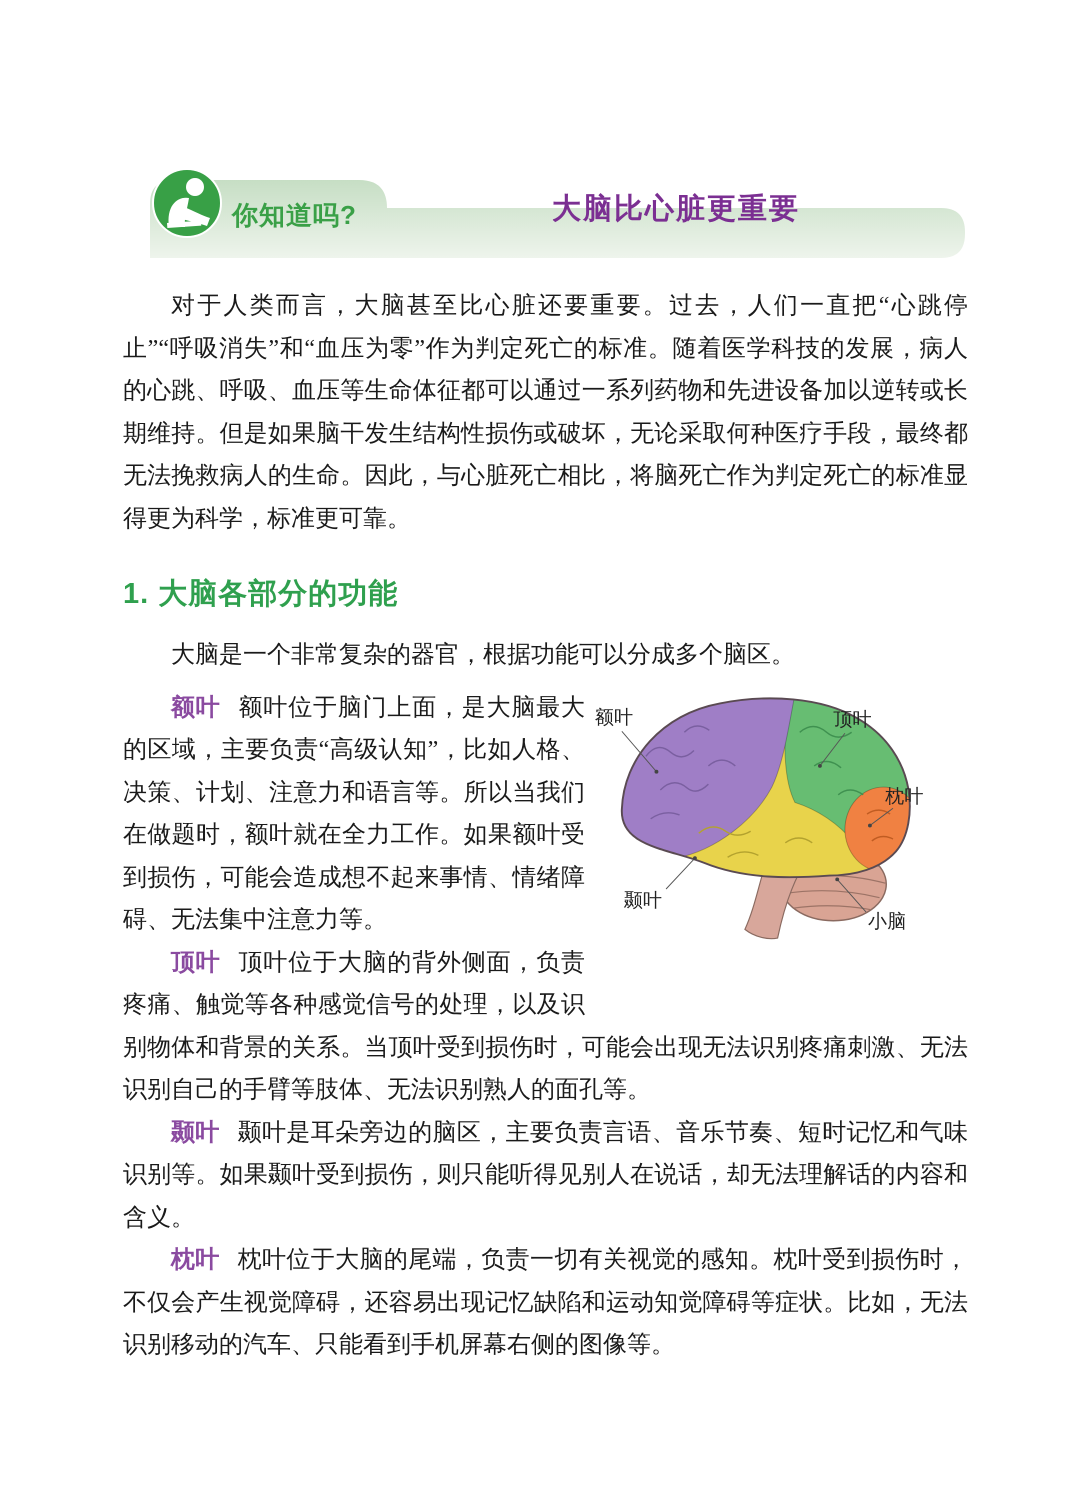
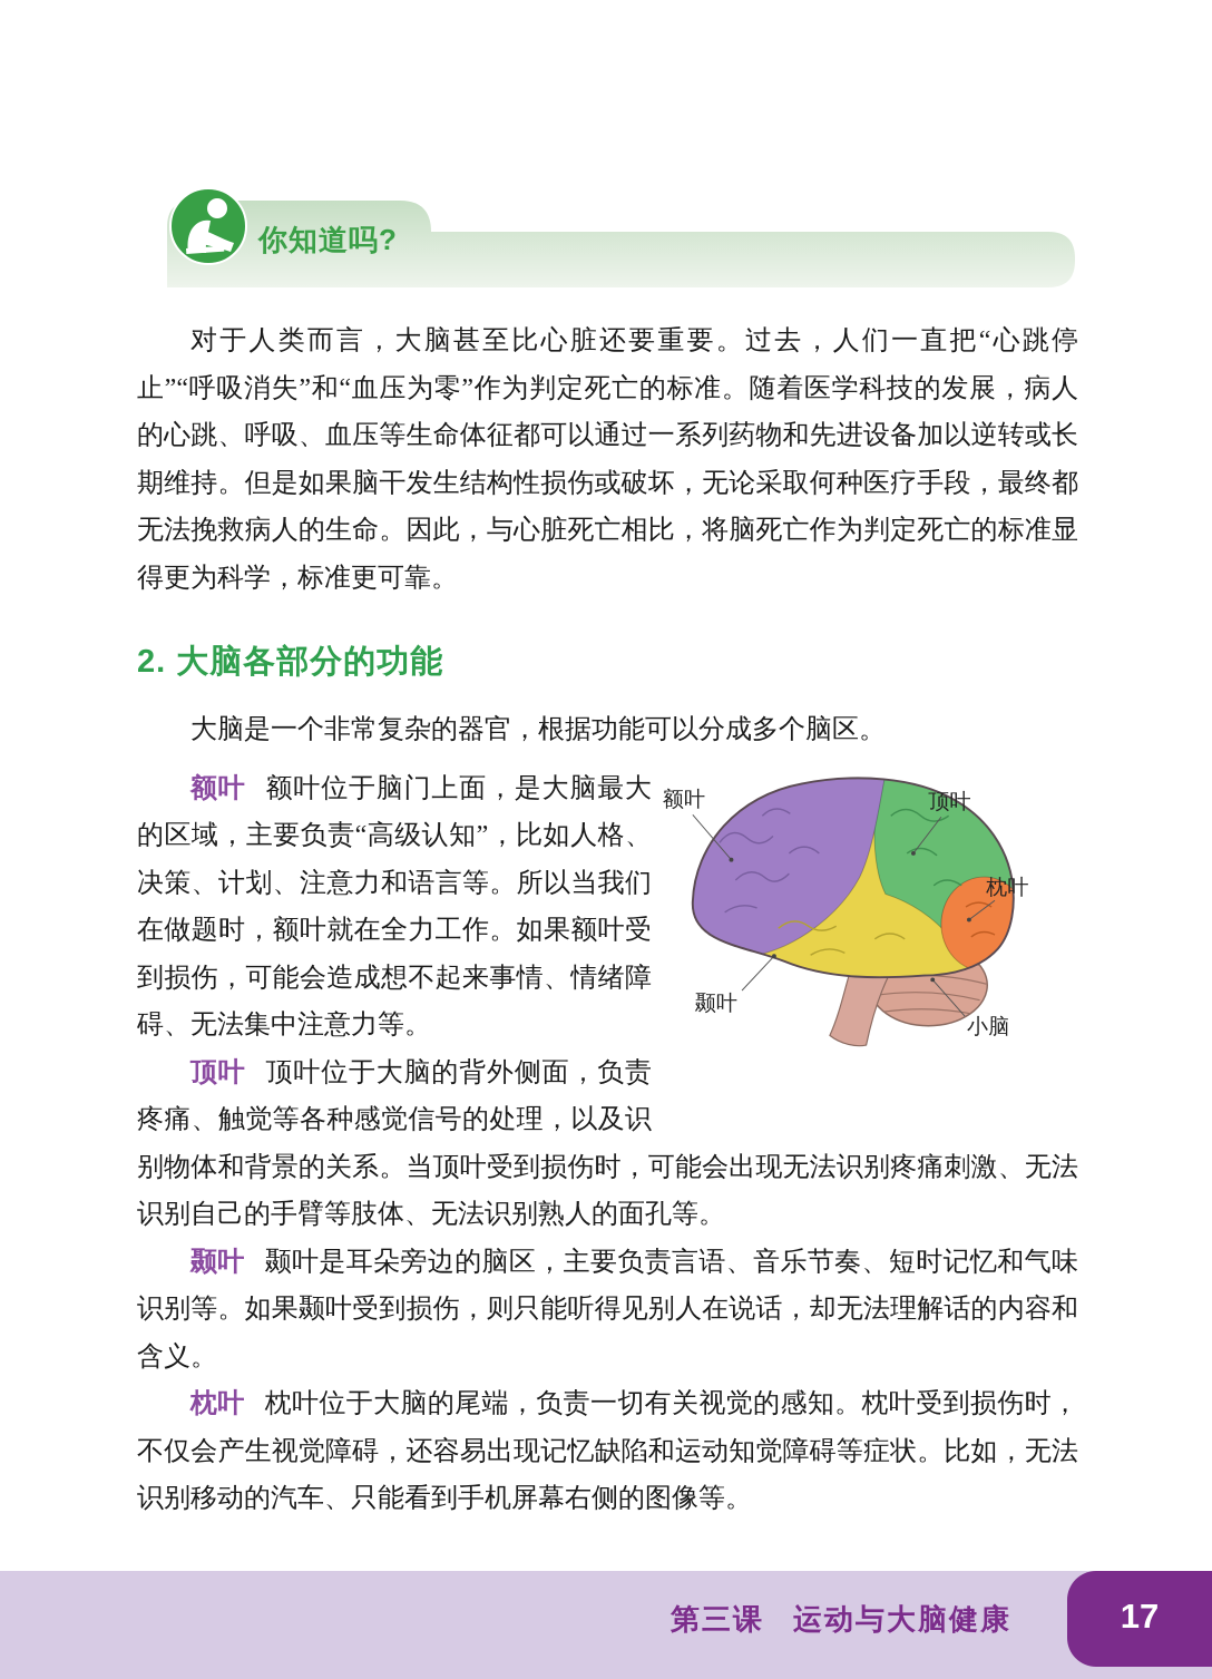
  你知道吗?
- 大脑比心脏更重要
  对于人类而言，大脑甚至比心脏还要重要。过去，人们一直把“心跳停止”“呼吸消失”和“血压为零”作为判定死亡的标准。随着医学科技的发展，病人的心跳、呼吸、血压等生命体征都可以通过一系列药物和先进设备加以逆转或长期维持。但是如果脑干发生结构性损伤或破坏，无论采取何种医疗手段，最终都无法挽救病人的生命。因此，与心脏死亡相比，将脑死亡作为判定死亡的标准显得更为科学，标准更可靠。
- 1. 大脑各部分的功能
+ 2. 大脑各部分的功能
  大脑是一个非常复杂的器官，根据功能可以分成多个脑区。
  额叶
  顶叶
  枕叶
  颞叶
  小脑
  额叶 额叶位于脑门上面，是大脑最大的区域，主要负责“高级认知”，比如人格、决策、计划、注意力和语言等。所以当我们在做题时，额叶就在全力工作。如果额叶受到损伤，可能会造成想不起来事情、情绪障碍、无法集中注意力等。
  顶叶 顶叶位于大脑的背外侧面，负责疼痛、触觉等各种感觉信号的处理，以及识别物体和背景的关系。当顶叶受到损伤时，可能会出现无法识别疼痛刺激、无法识别自己的手臂等肢体、无法识别熟人的面孔等。
  颞叶 颞叶是耳朵旁边的脑区，主要负责言语、音乐节奏、短时记忆和气味识别等。如果颞叶受到损伤，则只能听得见别人在说话，却无法理解话的内容和含义。
  枕叶 枕叶位于大脑的尾端，负责一切有关视觉的感知。枕叶受到损伤时，不仅会产生视觉障碍，还容易出现记忆缺陷和运动知觉障碍等症状。比如，无法识别移动的汽车、只能看到手机屏幕右侧的图像等。
+ 第三课 运动与大脑健康
+ 17
